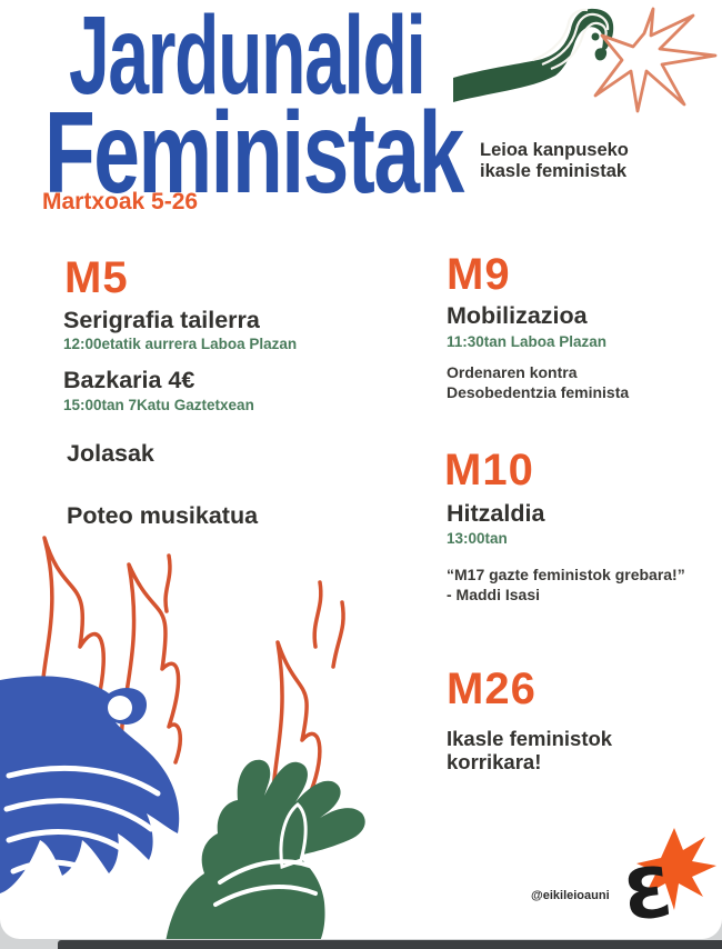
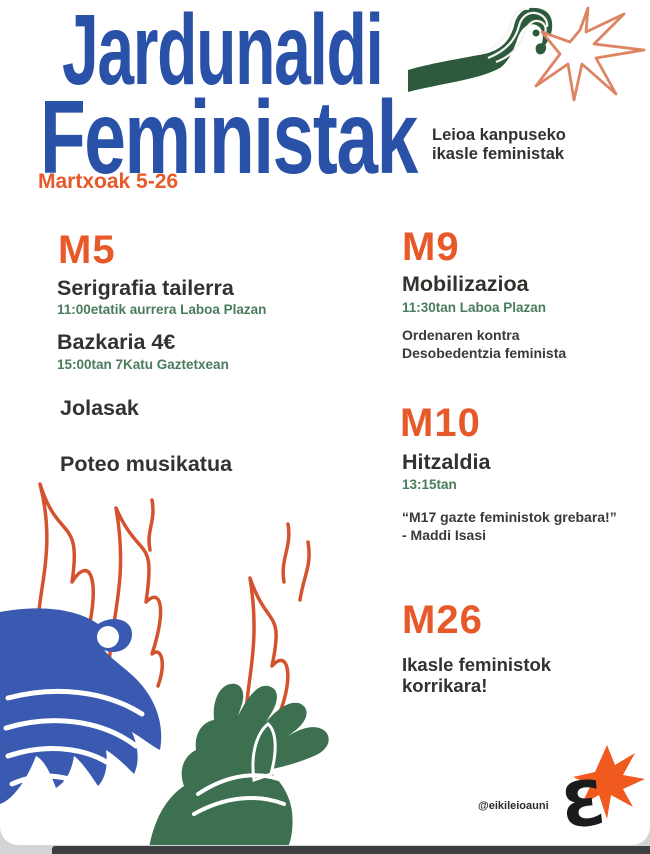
  Jardunaldi
  Feministak
  Martxoak 5-26
  Leioa kanpuseko
  ikasle feministak
  M5
  Serigrafia tailerra
- 12:00etatik aurrera Laboa Plazan
+ 11:00etatik aurrera Laboa Plazan
  Bazkaria 4€
  15:00tan 7Katu Gaztetxean
  Jolasak
  Poteo musikatua
  M9
  Mobilizazioa
  11:30tan Laboa Plazan
  Ordenaren kontra
  Desobedentzia feminista
  M10
  Hitzaldia
- 13:00tan
+ 13:15tan
  “M17 gazte feministok grebara!”
  - Maddi Isasi
  M26
  Ikasle feministok
  korrikara!
  @eikileioauni
